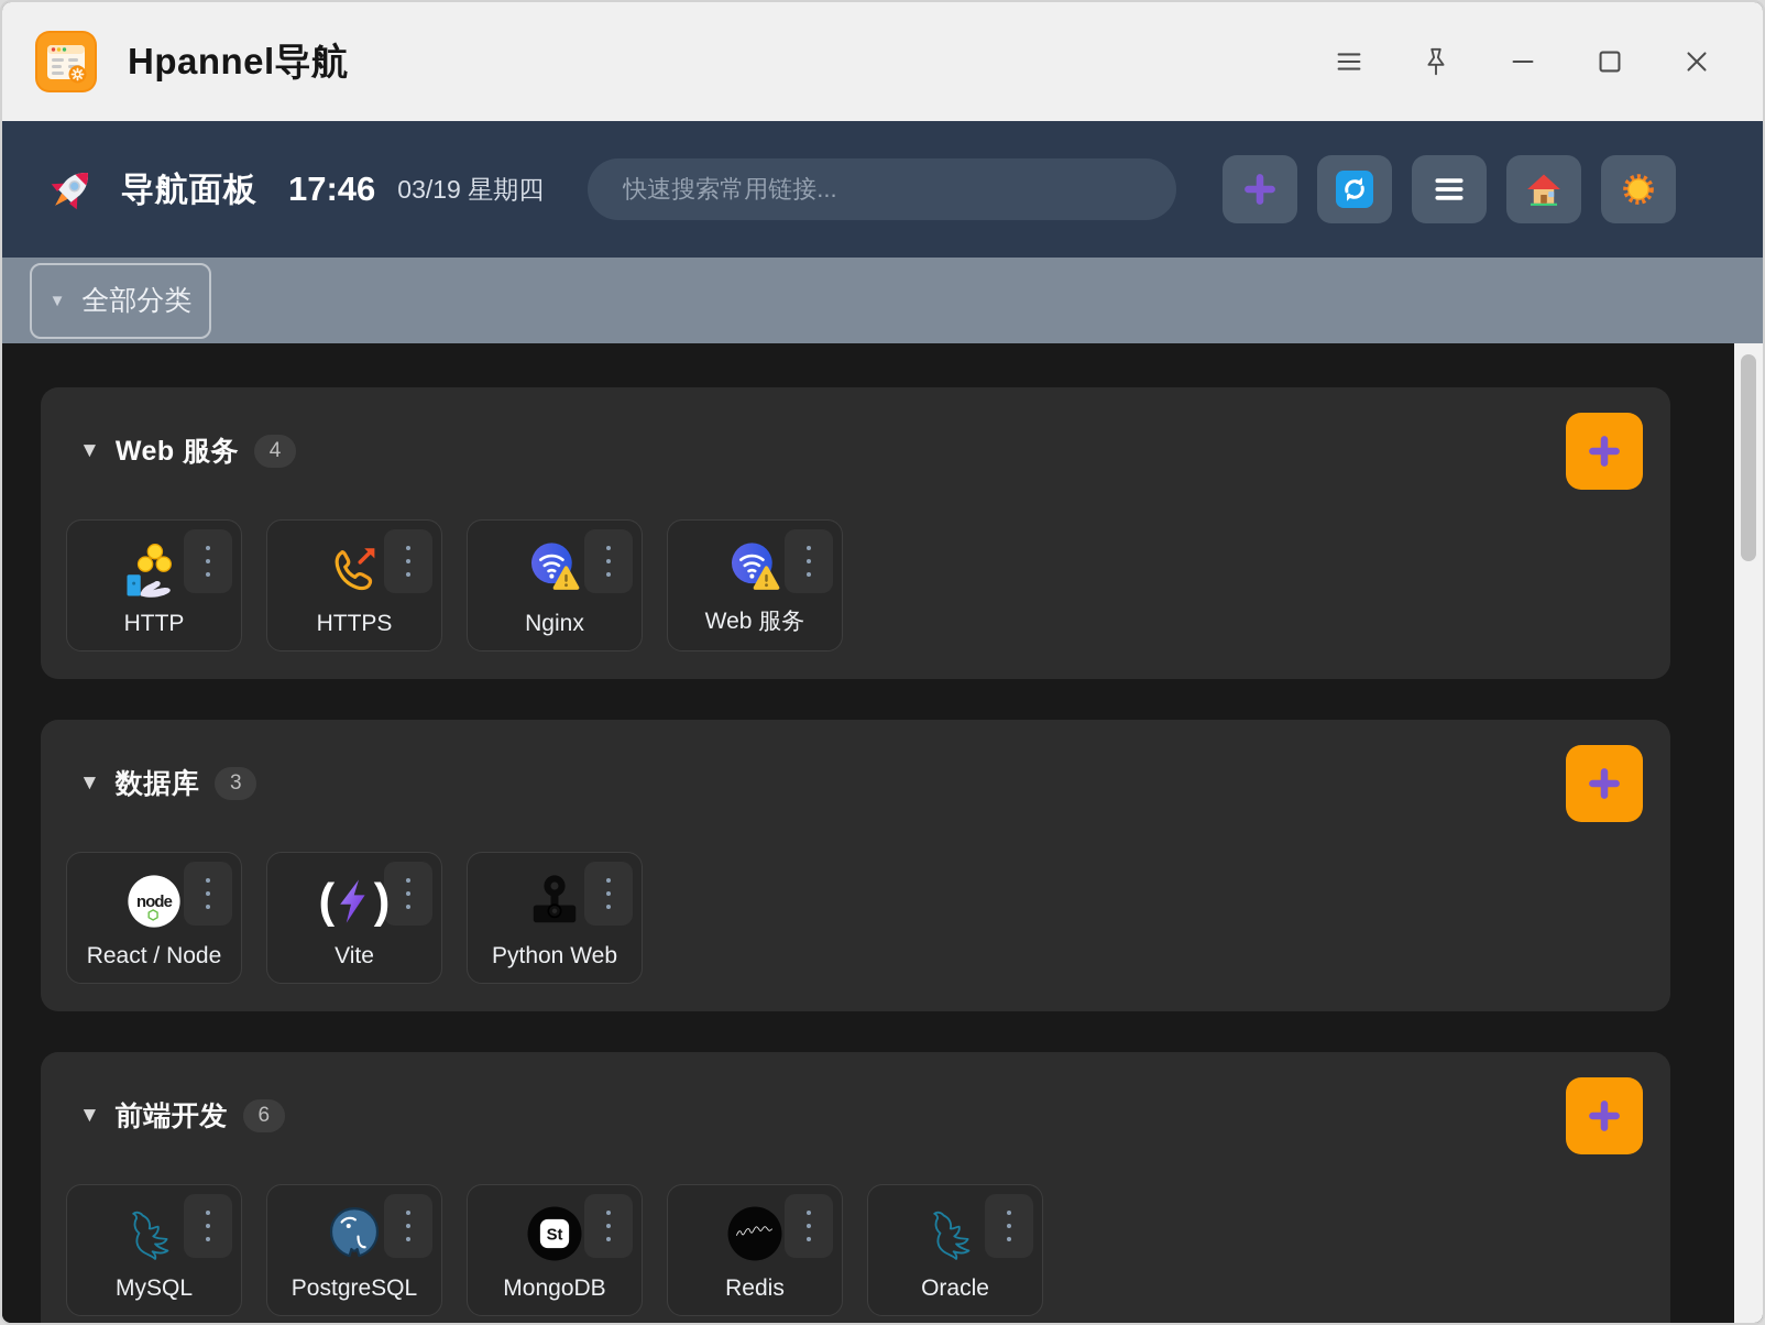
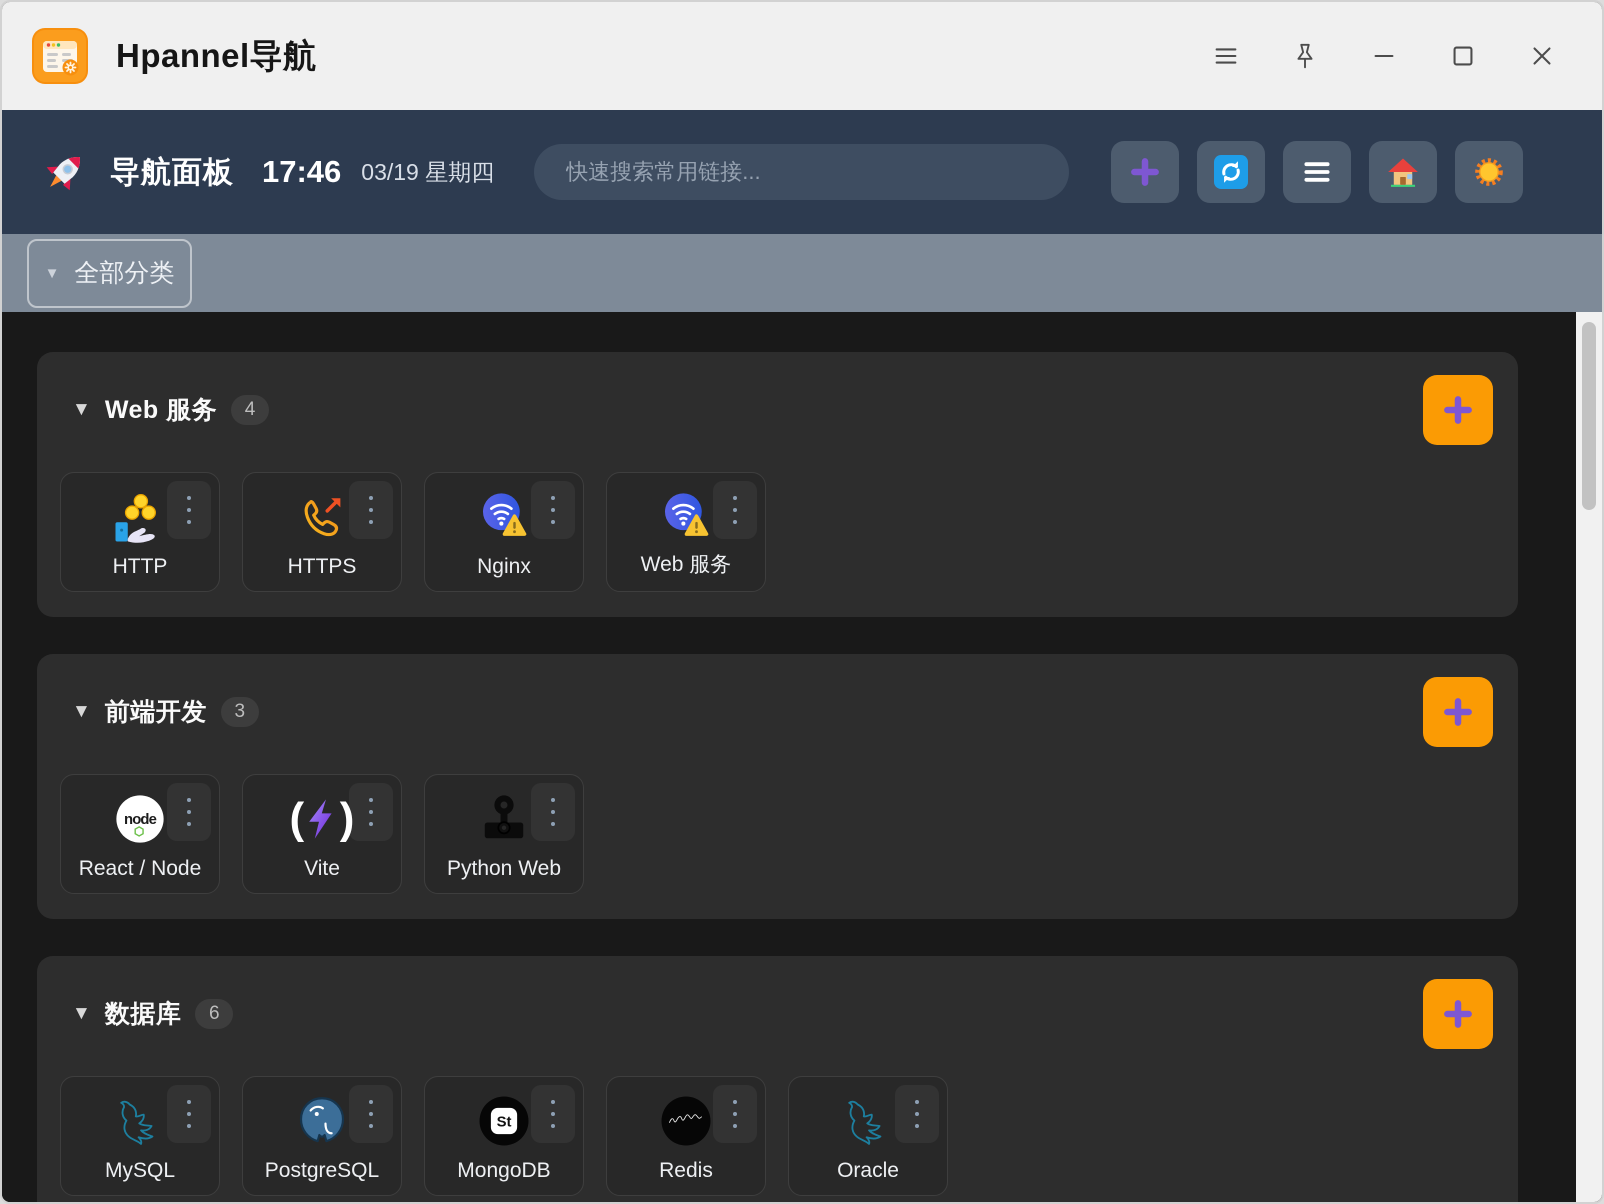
  Hpannel导航
  导航面板
  17:46
  03/19 星期四
  快速搜索常用链接...
  ▼
  全部分类
  ▼
  Web 服务
  4
  HTTP
  HTTPS
  Nginx
  Web 服务
  ▼
- 数据库
+ 前端开发
  3
  node
  React / Node
  (
  )
  Vite
  Python Web
  ▼
- 前端开发
+ 数据库
  6
  MySQL
  PostgreSQL
  St
  MongoDB
  Redis
  Oracle
